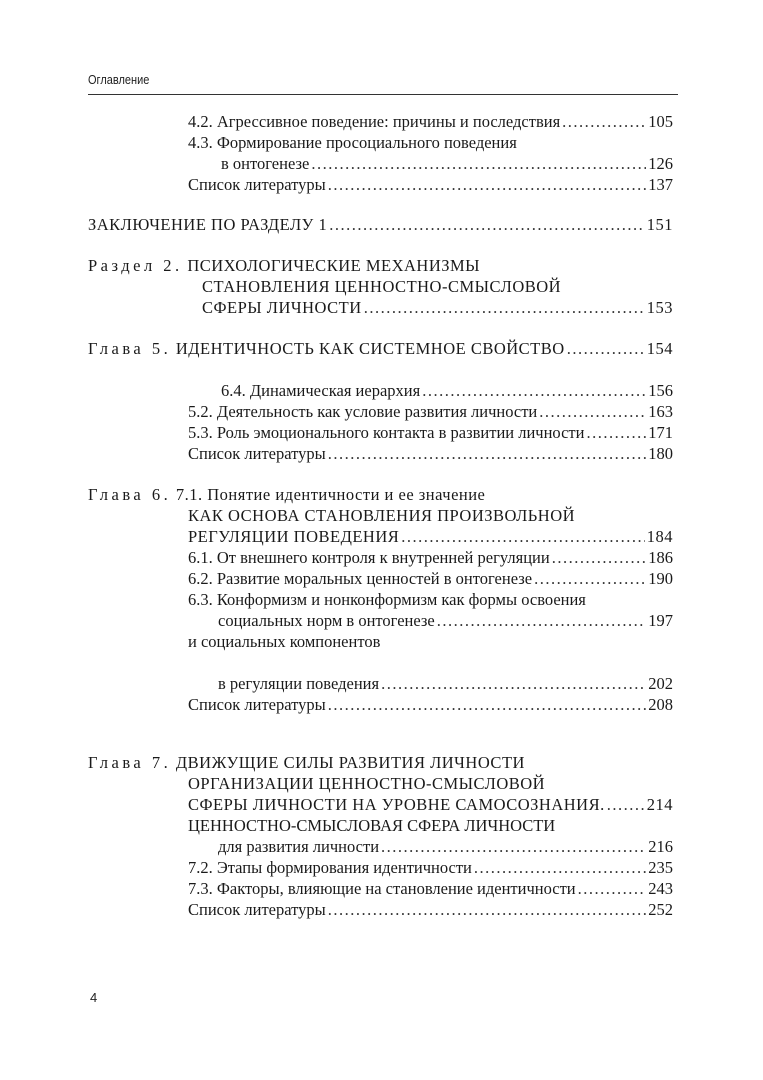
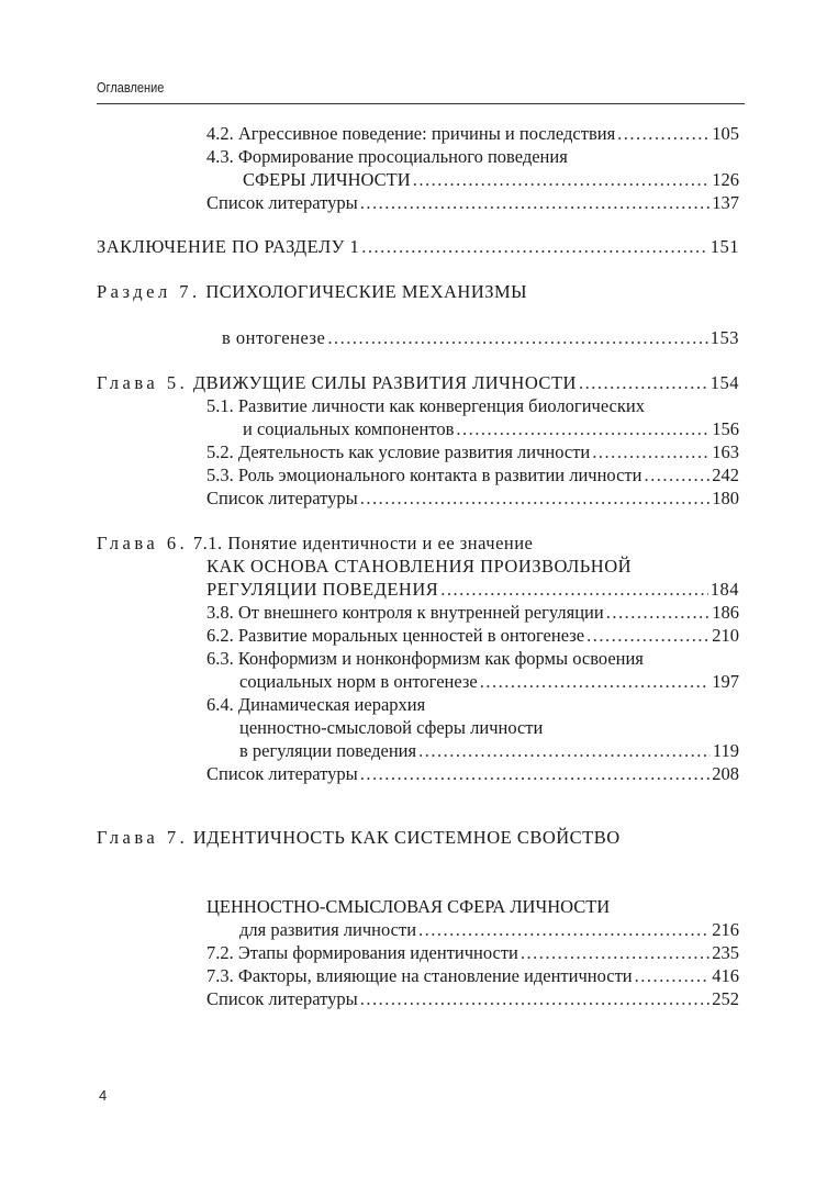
  Оглавление
  4.2. Агрессивное поведение: причины и последствия
  105
  4.3. Формирование просоциального поведения
- в онтогенезе
+ СФЕРЫ ЛИЧНОСТИ
  126
  Список литературы
  137
  ЗАКЛЮЧЕНИЕ ПО РАЗДЕЛУ 1
  151
- Раздел 2.
+ Раздел 7.
  ПСИХОЛОГИЧЕСКИЕ МЕХАНИЗМЫ
- СТАНОВЛЕНИЯ ЦЕННОСТНО-СМЫСЛОВОЙ
- СФЕРЫ ЛИЧНОСТИ
+ в онтогенезе
  153
  Глава 5.
- ИДЕНТИЧНОСТЬ КАК СИСТЕМНОЕ СВОЙСТВО
+ ДВИЖУЩИЕ СИЛЫ РАЗВИТИЯ ЛИЧНОСТИ
  154
+ 5.1. Развитие личности как конвергенция биологических
- 6.4. Динамическая иерархия
+ и социальных компонентов
  156
  5.2. Деятельность как условие развития личности
  163
  5.3. Роль эмоционального контакта в развитии личности
- 171
+ 242
  Список литературы
  180
  Глава 6.
  7.1. Понятие идентичности и ее значение
  КАК ОСНОВА СТАНОВЛЕНИЯ ПРОИЗВОЛЬНОЙ
  РЕГУЛЯЦИИ ПОВЕДЕНИЯ
  184
- 6.1. От внешнего контроля к внутренней регуляции
+ 3.8. От внешнего контроля к внутренней регуляции
  186
  6.2. Развитие моральных ценностей в онтогенезе
- 190
+ 210
  6.3. Конформизм и нонконформизм как формы освоения
  социальных норм в онтогенезе
  197
- и социальных компонентов
+ 6.4. Динамическая иерархия
+ ценностно-смысловой сферы личности
  в регуляции поведения
- 202
+ 119
  Список литературы
  208
  Глава 7.
- ДВИЖУЩИЕ СИЛЫ РАЗВИТИЯ ЛИЧНОСТИ
+ ИДЕНТИЧНОСТЬ КАК СИСТЕМНОЕ СВОЙСТВО
- ОРГАНИЗАЦИИ ЦЕННОСТНО-СМЫСЛОВОЙ
- СФЕРЫ ЛИЧНОСТИ НА УРОВНЕ САМОСОЗНАНИЯ.
- 214
  ЦЕННОСТНО-СМЫСЛОВАЯ СФЕРА ЛИЧНОСТИ
  для развития личности
  216
  7.2. Этапы формирования идентичности
  235
  7.3. Факторы, влияющие на становление идентичности
- 243
+ 416
  Список литературы
  252
  4
